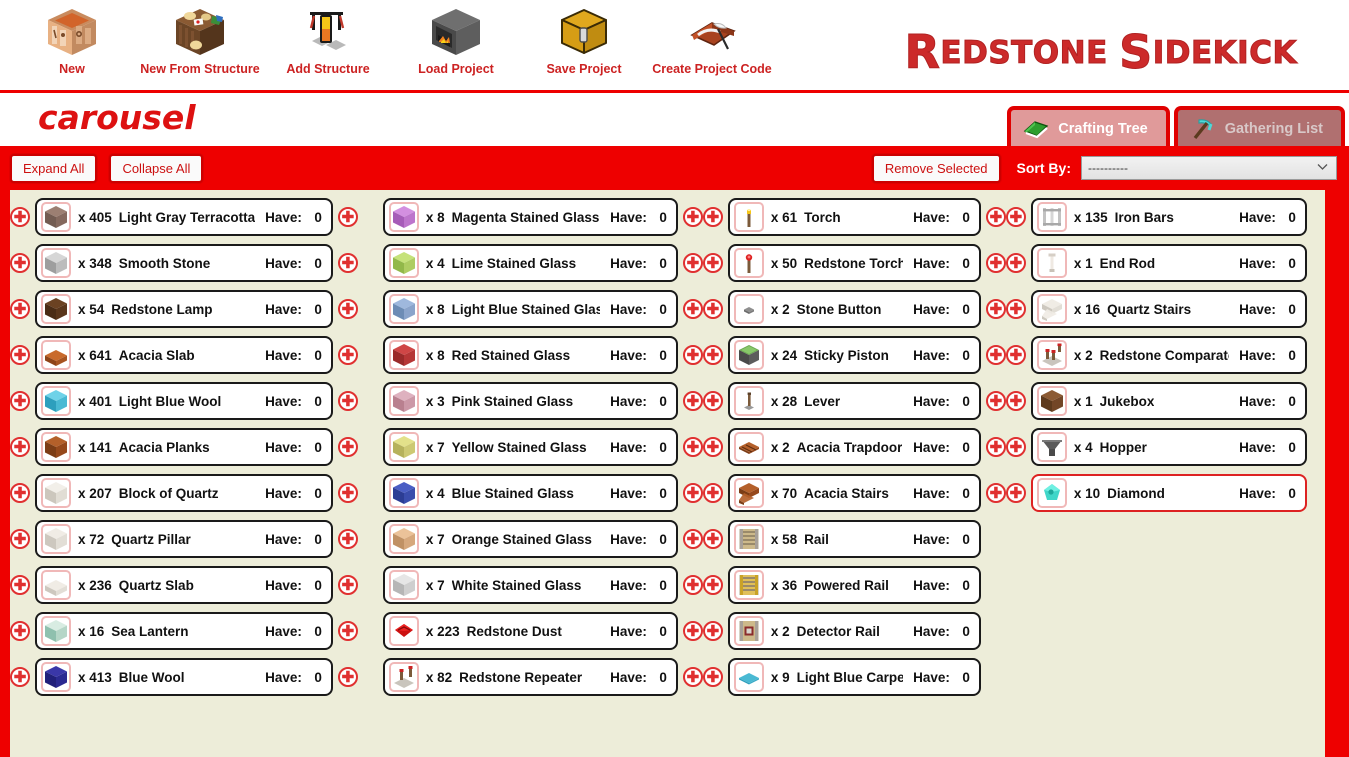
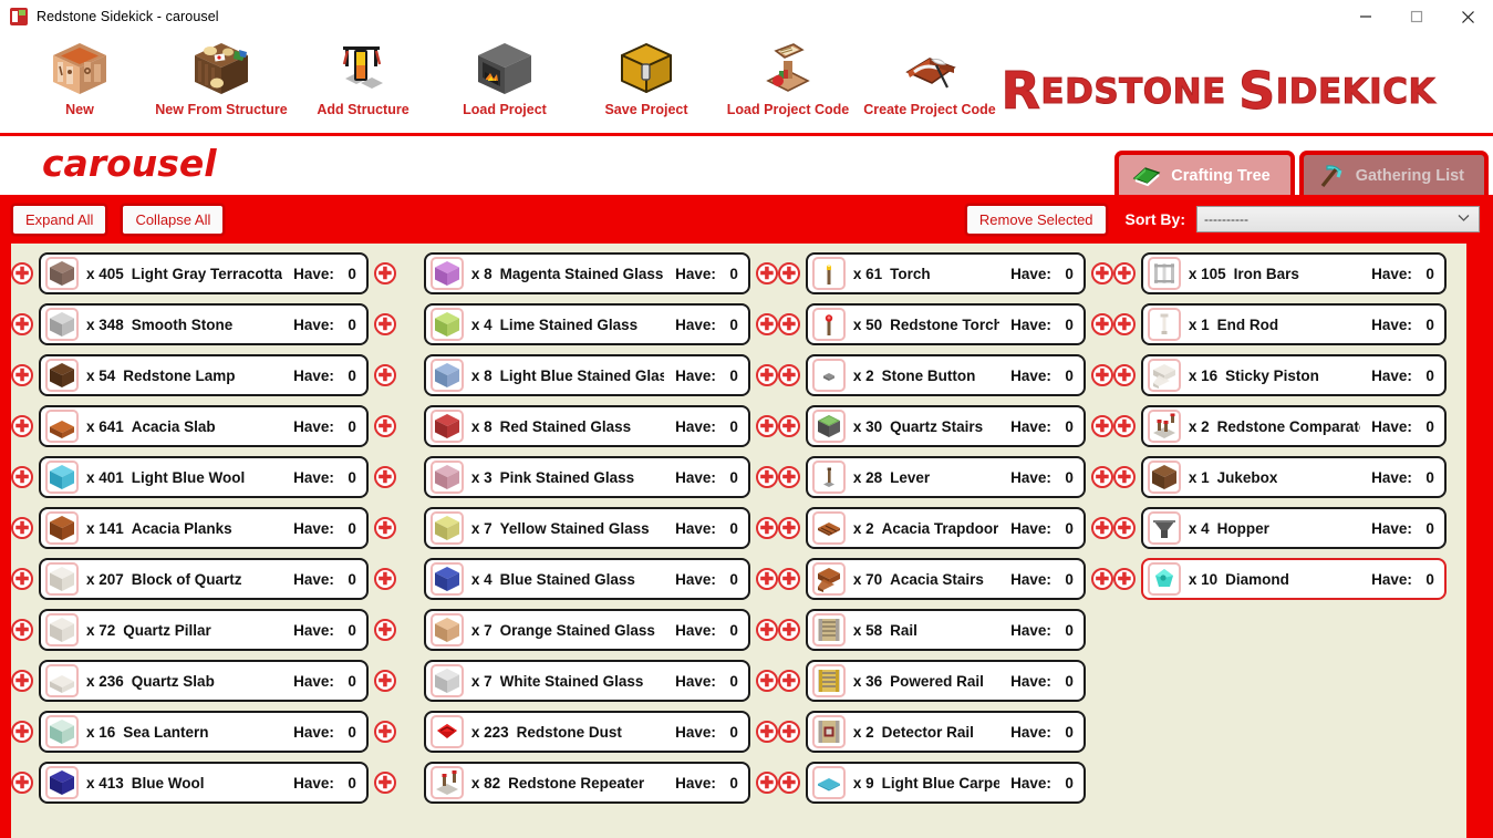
+ Redstone Sidekick - carousel
  New
  New From Structure
  Add Structure
  Load Project
  Save Project
+ Load Project Code
  Create Project Code
  REDSTONE SIDEKICK
  carousel
  Crafting Tree
  Gathering List
  Expand All
  Collapse All
  Remove Selected
  Sort By:
  ----------
  ✚
  x 405
  Light Gray Terracotta
  Have:
  0
  ✚
  ✚
  x 348
  Smooth Stone
  Have:
  0
  ✚
  ✚
  x 54
  Redstone Lamp
  Have:
  0
  ✚
  ✚
  x 641
  Acacia Slab
  Have:
  0
  ✚
  ✚
  x 401
  Light Blue Wool
  Have:
  0
  ✚
  ✚
  x 141
  Acacia Planks
  Have:
  0
  ✚
  ✚
  x 207
  Block of Quartz
  Have:
  0
  ✚
  ✚
  x 72
  Quartz Pillar
  Have:
  0
  ✚
  ✚
  x 236
  Quartz Slab
  Have:
  0
  ✚
  ✚
  x 16
  Sea Lantern
  Have:
  0
  ✚
  ✚
  x 413
  Blue Wool
  Have:
  0
  ✚
  x 8
  Magenta Stained Glass
  Have:
  0
  ✚
  x 4
  Lime Stained Glass
  Have:
  0
  ✚
  x 8
  Light Blue Stained Glas
  Have:
  0
  ✚
  x 8
  Red Stained Glass
  Have:
  0
  ✚
  x 3
  Pink Stained Glass
  Have:
  0
  ✚
  x 7
  Yellow Stained Glass
  Have:
  0
  ✚
  x 4
  Blue Stained Glass
  Have:
  0
  ✚
  x 7
  Orange Stained Glass
  Have:
  0
  ✚
  x 7
  White Stained Glass
  Have:
  0
  ✚
  x 223
  Redstone Dust
  Have:
  0
  ✚
  x 82
  Redstone Repeater
  Have:
  0
  ✚
  ✚
  x 61
  Torch
  Have:
  0
  ✚
  ✚
  x 50
  Redstone Torch
  Have:
  0
  ✚
  ✚
  x 2
  Stone Button
  Have:
  0
  ✚
  ✚
- x 24
+ x 30
- Sticky Piston
+ Quartz Stairs
  Have:
  0
  ✚
  ✚
  x 28
  Lever
  Have:
  0
  ✚
  ✚
  x 2
  Acacia Trapdoor
  Have:
  0
  ✚
  ✚
  x 70
  Acacia Stairs
  Have:
  0
  ✚
  ✚
  x 58
  Rail
  Have:
  0
  ✚
  x 36
  Powered Rail
  Have:
  0
  ✚
  x 2
  Detector Rail
  Have:
  0
  ✚
  x 9
  Light Blue Carpe
  Have:
  0
  ✚
- x 135
+ x 105
  Iron Bars
  Have:
  0
  ✚
  x 1
  End Rod
  Have:
  0
  ✚
  x 16
- Quartz Stairs
+ Sticky Piston
  Have:
  0
  ✚
  x 2
  Redstone Comparat
  Have:
  0
  ✚
  x 1
  Jukebox
  Have:
  0
  ✚
  x 4
  Hopper
  Have:
  0
  ✚
  x 10
  Diamond
  Have:
  0
